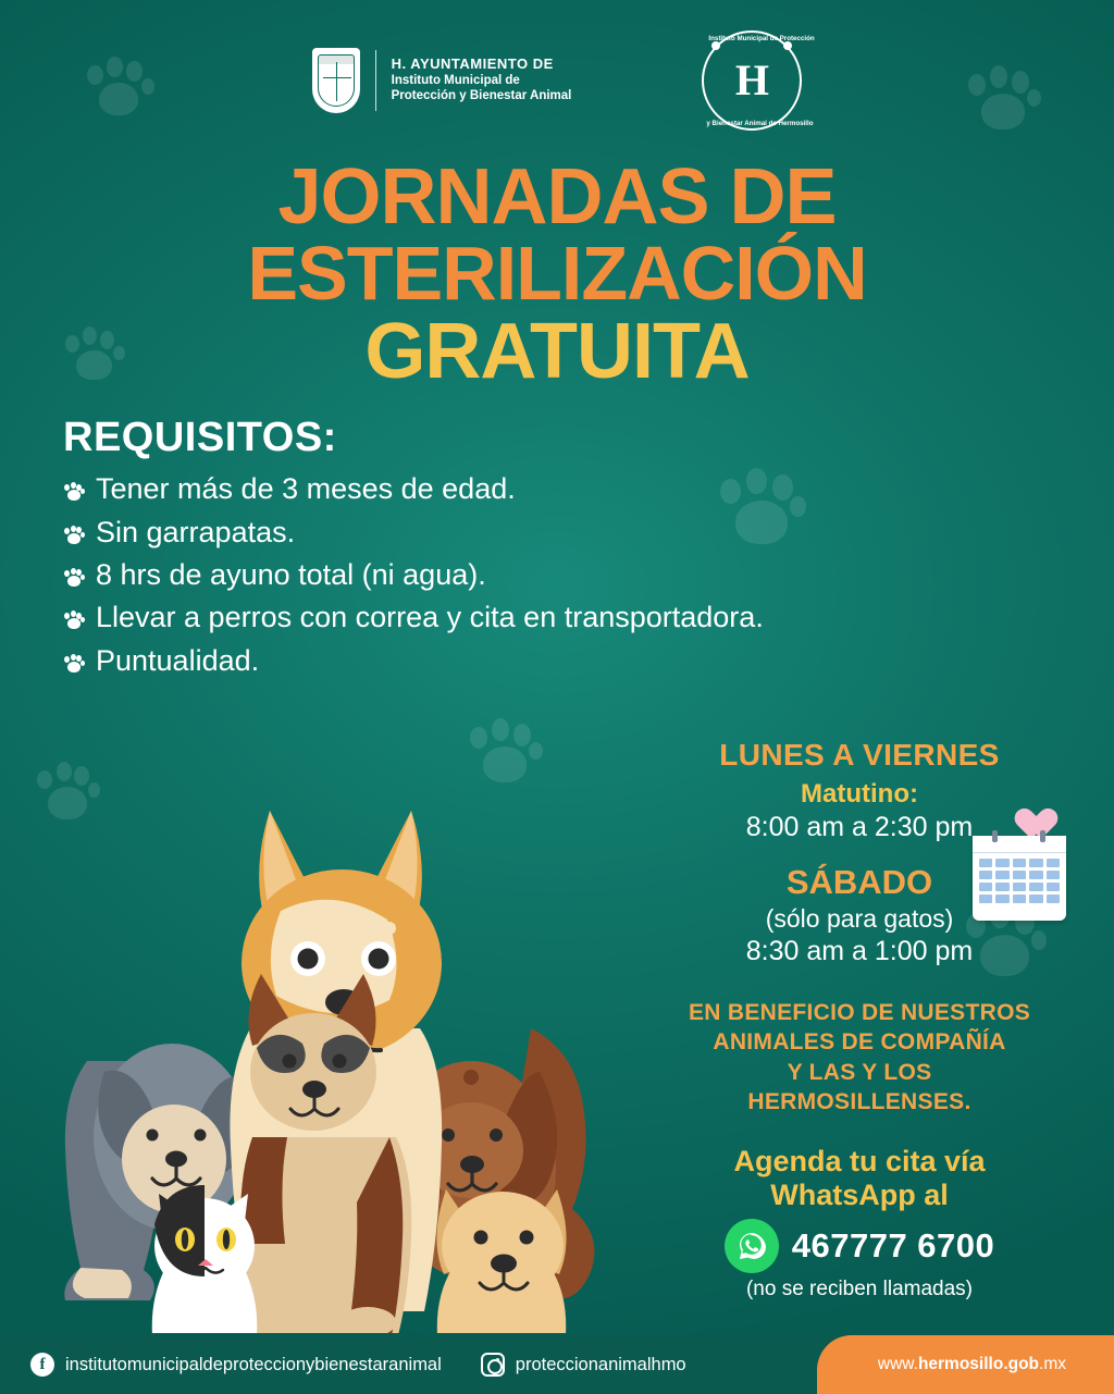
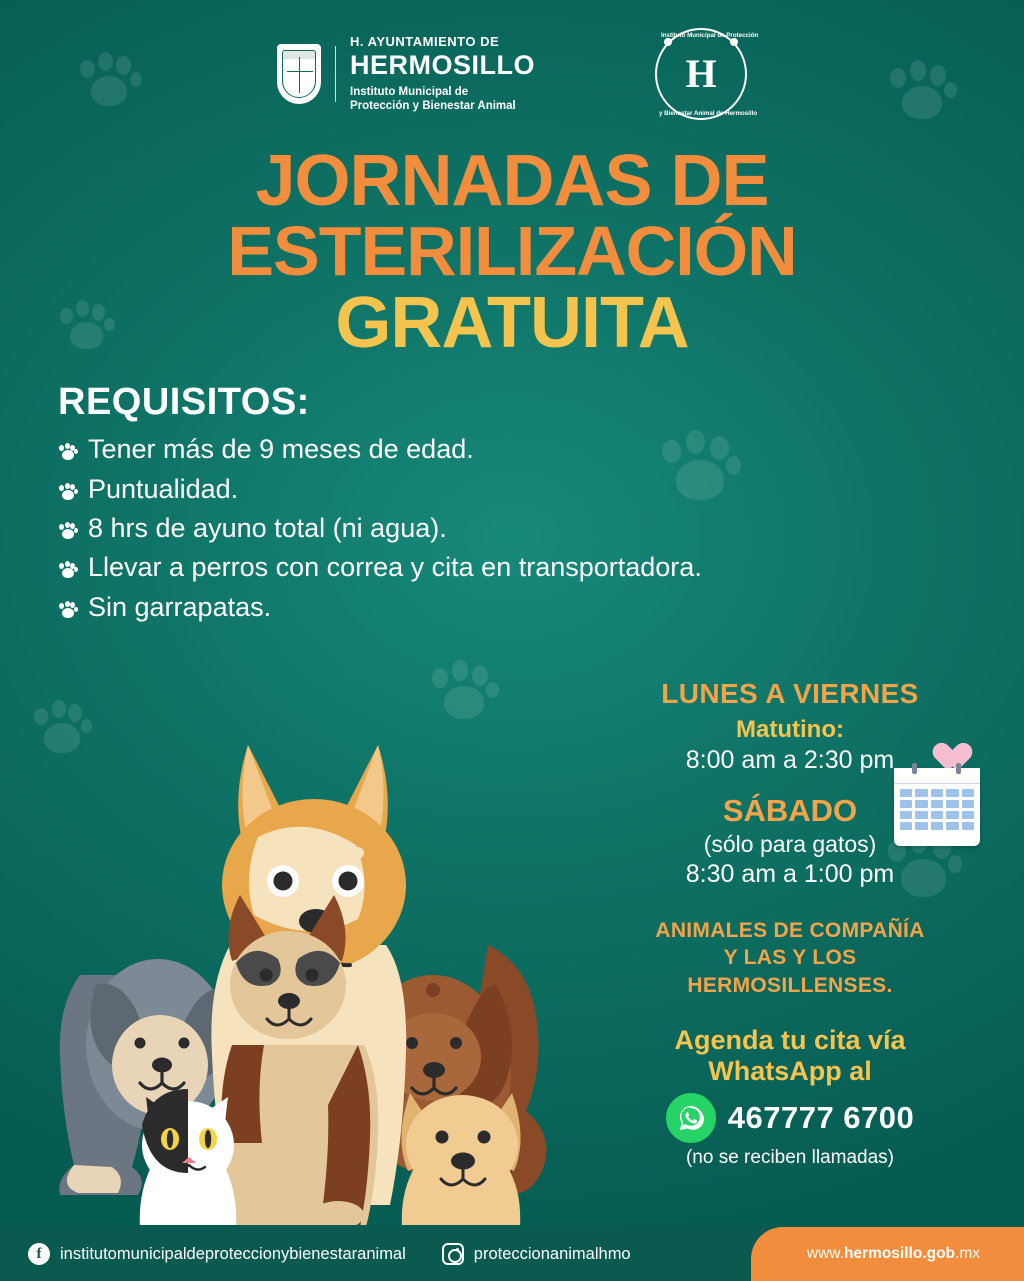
  H. AYUNTAMIENTO DE
+ HERMOSILLO
  Instituto Municipal de
  Protección y Bienestar Animal
  H
  JORNADAS DE
  ESTERILIZACIÓN
  GRATUITA
  REQUISITOS:
- Tener más de 3 meses de edad.
+ Tener más de 9 meses de edad.
- Sin garrapatas.
+ Puntualidad.
  8 hrs de ayuno total (ni agua).
  Llevar a perros con correa y cita en transportadora.
- Puntualidad.
+ Sin garrapatas.
  LUNES A VIERNES
  Matutino:
  8:00 am a 2:30 pm
  SÁBADO
  (sólo para gatos)
  8:30 am a 1:00 pm
- EN BENEFICIO DE NUESTROS
  ANIMALES DE COMPAÑÍA
  Y LAS Y LOS
  HERMOSILLENSES.
  Agenda tu cita vía
  WhatsApp al
  467777 6700
  (no se reciben llamadas)
  f
  institutomunicipaldeproteccionybienestaranimal
  proteccionanimalhmo
  www.
  hermosillo.gob
  .mx
